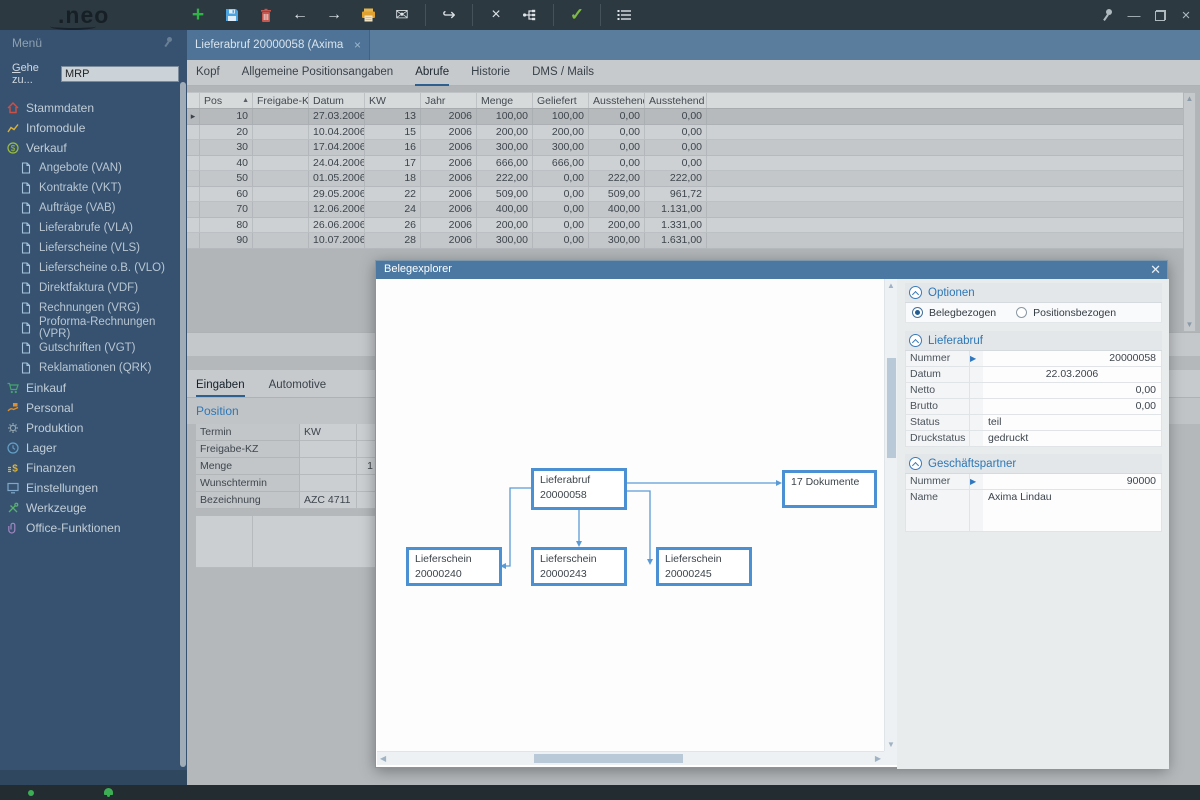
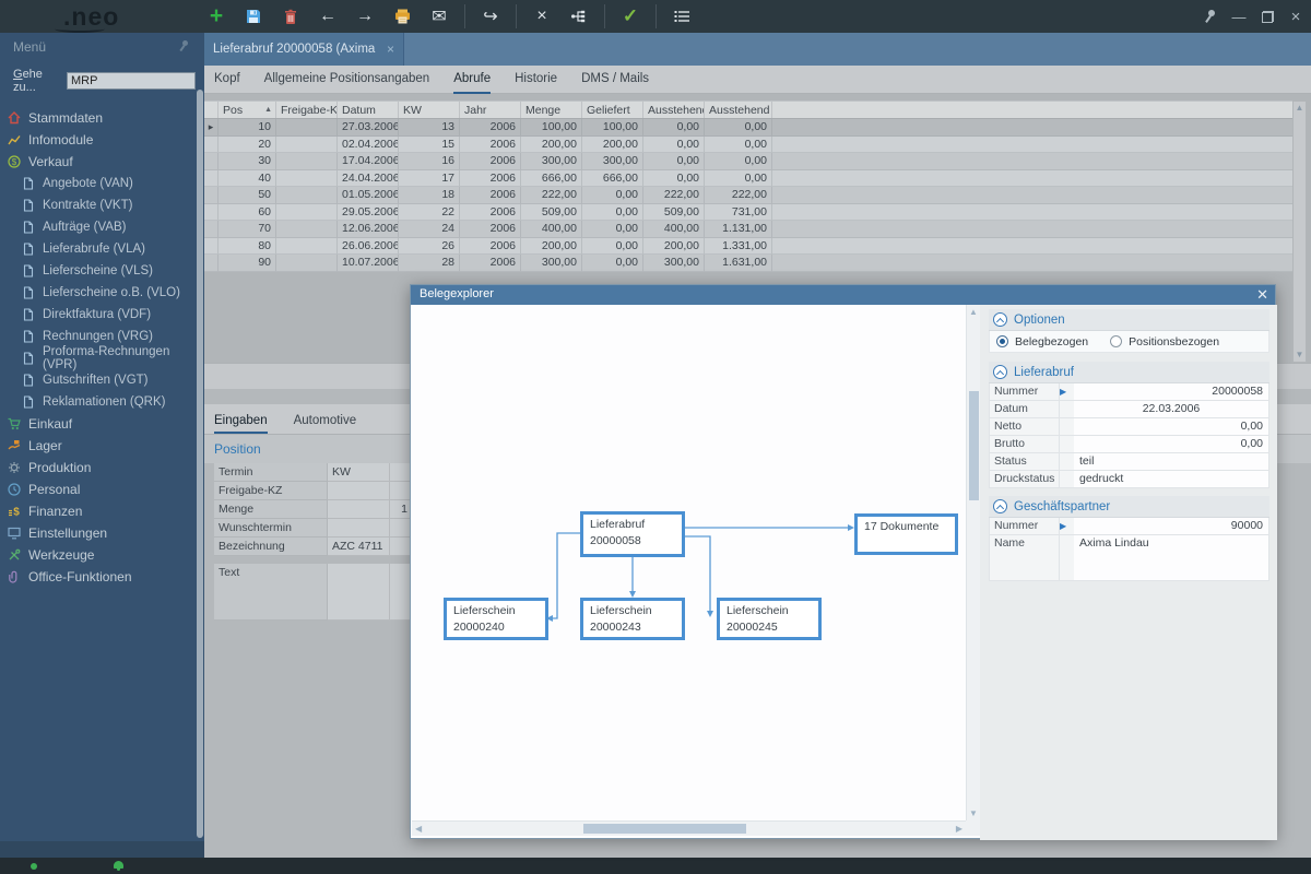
  neo
  +
  ←
  →
  ✉
  ↪
  ×
  ✓
  —
  ×
  Menü
  Gehe zu...
  MRP
  Stammdaten
  Infomodule
  $
  Verkauf
  Angebote (VAN)
  Kontrakte (VKT)
  Aufträge (VAB)
  Lieferabrufe (VLA)
  Lieferscheine (VLS)
  Lieferscheine o.B. (VLO)
  Direktfaktura (VDF)
  Rechnungen (VRG)
  Proforma-Rechnungen (VPR)
  Gutschriften (VGT)
  Reklamationen (QRK)
  Einkauf
- Personal
+ Lager
  Produktion
- Lager
+ Personal
  $
  Finanzen
  Einstellungen
  Werkzeuge
  Office-Funktionen
  Lieferabruf 20000058 (Axima
  ×
  Kopf
  Allgemeine Positionsangaben
  Abrufe
  Historie
  DMS / Mails
  Pos
  Freigabe-K
  Datum
  KW
  Jahr
  Menge
  Geliefert
  Ausstehen
  Ausstehend
  ▸
  10
  27.03.2006
  13
  2006
  100,00
  100,00
  0,00
  0,00
  20
- 10.04.2006
+ 02.04.2006
  15
  2006
  200,00
  200,00
  0,00
  0,00
  30
  17.04.2006
  16
  2006
  300,00
  300,00
  0,00
  0,00
  40
  24.04.2006
  17
  2006
  666,00
  666,00
  0,00
  0,00
  50
  01.05.2006
  18
  2006
  222,00
  0,00
  222,00
  222,00
  60
  29.05.2006
  22
  2006
  509,00
  0,00
  509,00
- 961,72
+ 731,00
  70
  12.06.2006
  24
  2006
  400,00
  0,00
  400,00
  1.131,00
  80
  26.06.2006
  26
  2006
  200,00
  0,00
  200,00
  1.331,00
  90
  10.07.2006
  28
  2006
  300,00
  0,00
  300,00
  1.631,00
  ▲
  ▼
  Eingaben
  Automotive
  Position
  Termin
  KW
  Freigabe-KZ
  Menge
  1
  Wunschtermin
  Bezeichnung
  AZC 4711
+ Text
  Belegexplorer
  ✕
  Lieferabruf
  20000058
  17 Dokumente
  Lieferschein
  20000240
  Lieferschein
  20000243
  Lieferschein
  20000245
  ▲
  ▼
  ◀
  ▶
  Optionen
  Belegbezogen
  Positionsbezogen
  Lieferabruf
  Nummer
  ▶
  20000058
  Datum
  22.03.2006
  Netto
  0,00
  Brutto
  0,00
  Status
  teil
  Druckstatus
  gedruckt
  Geschäftspartner
  Nummer
  ▶
  90000
  Name
  Axima Lindau
